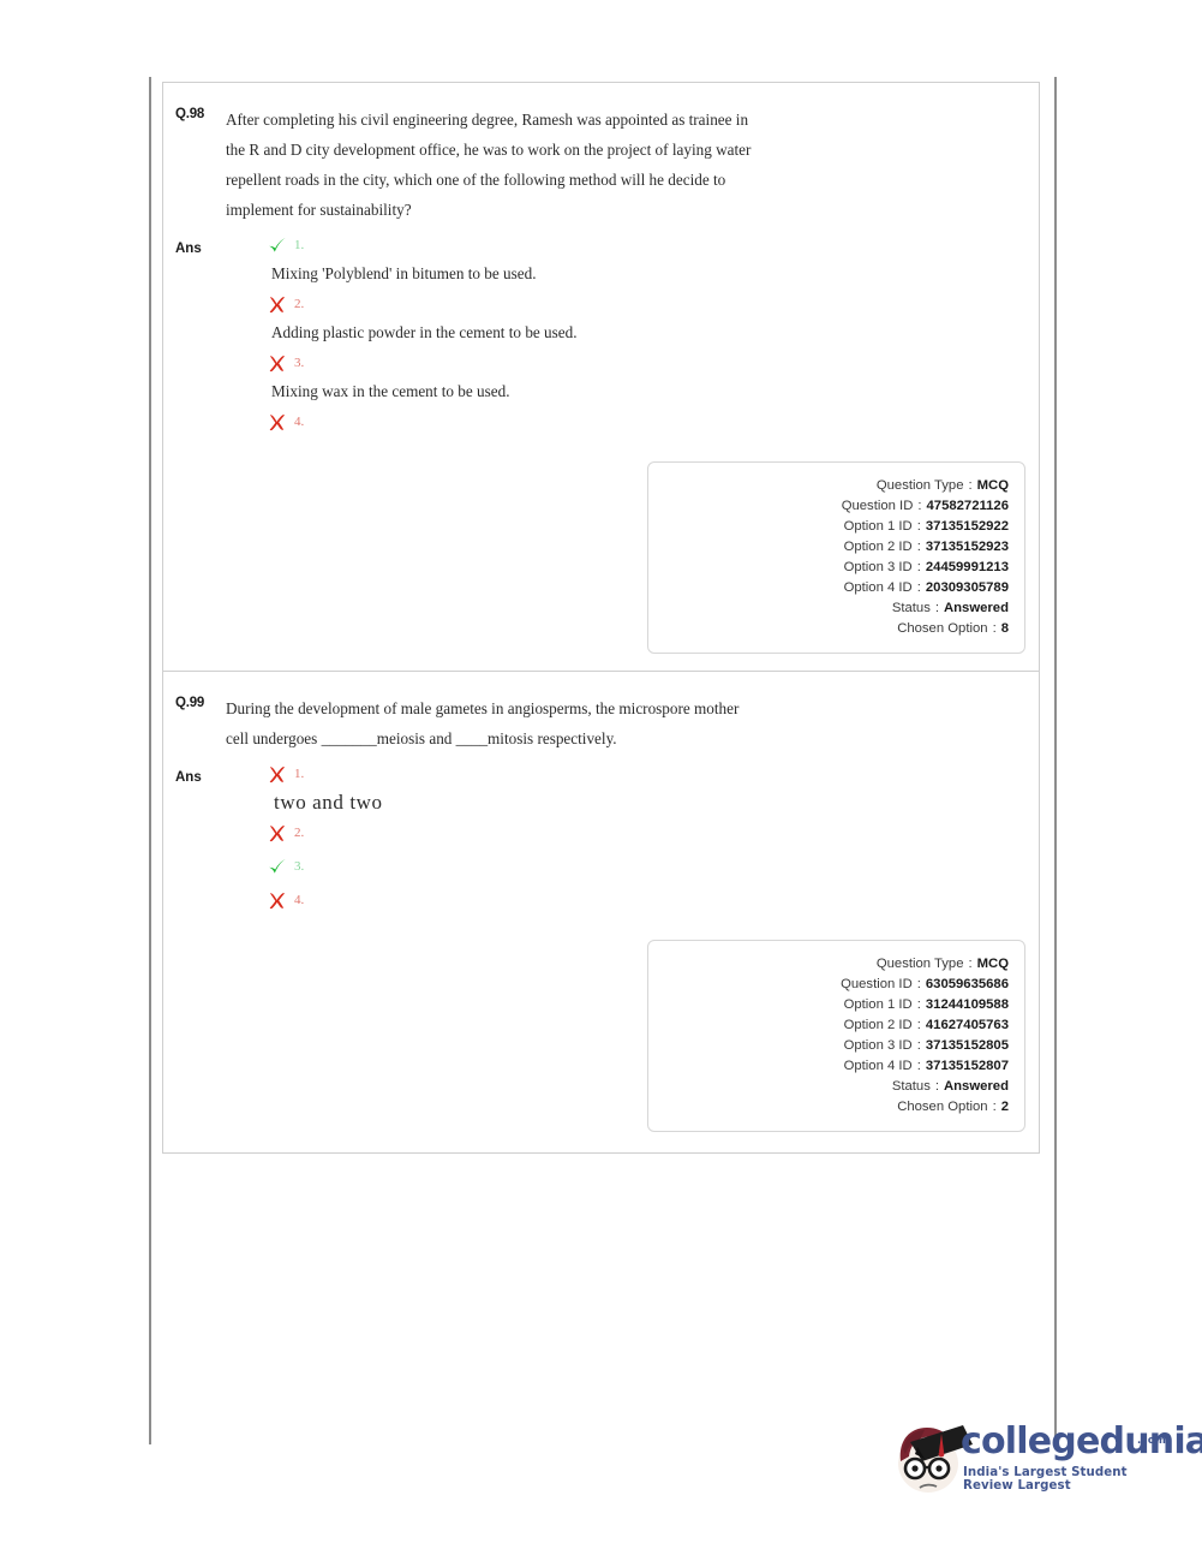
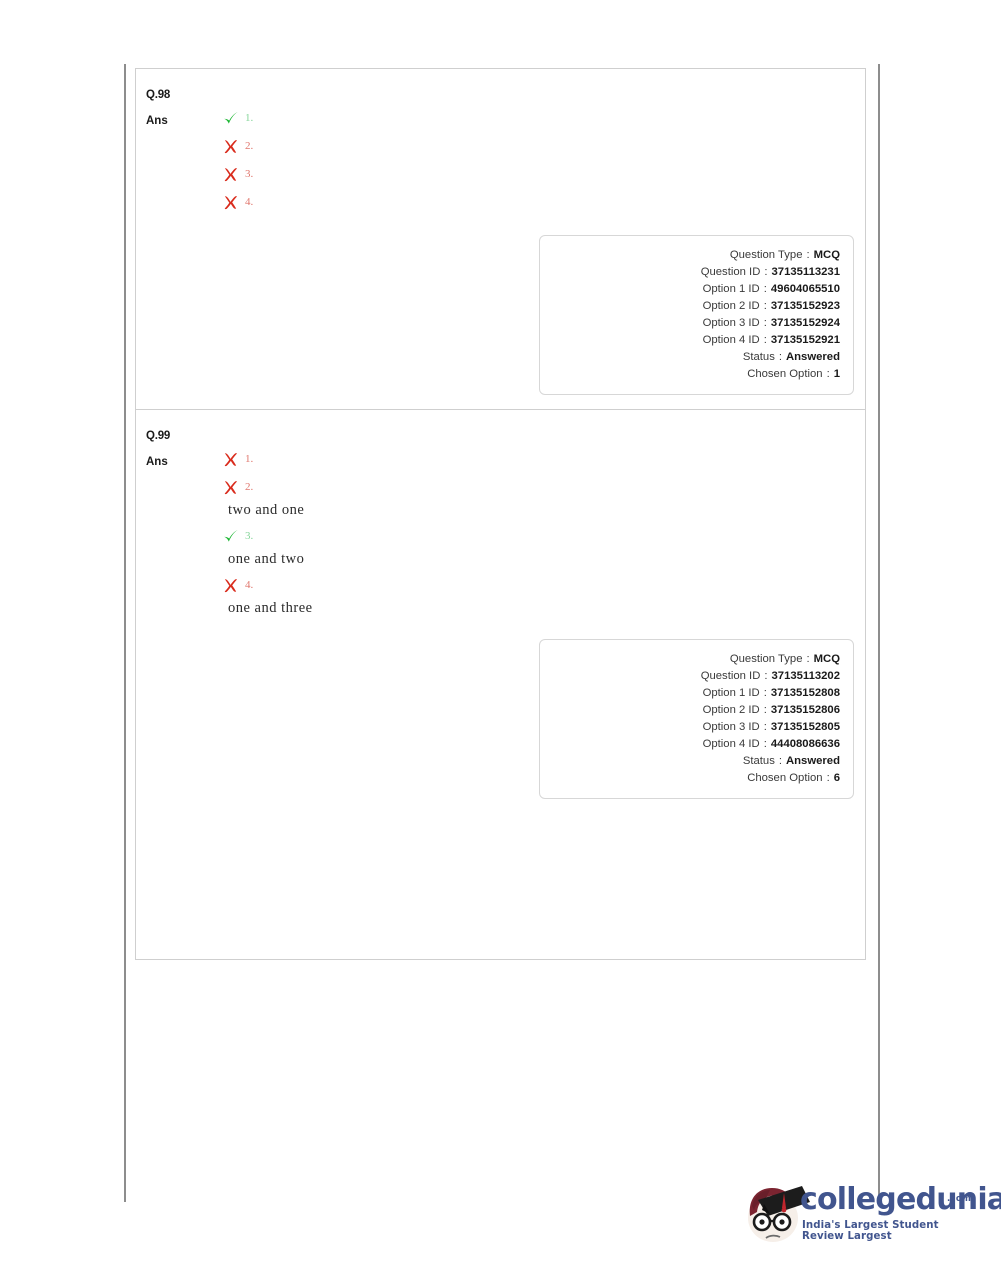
  Q.98
- After completing his civil engineering degree, Ramesh was appointed as trainee in the R and D city development office, he was to work on the project of laying water repellent roads in the city, which one of the following method will he decide to implement for sustainability?
  Ans
  1.
- Mixing 'Polyblend' in bitumen to be used.
  2.
- Adding plastic powder in the cement to be used.
  3.
- Mixing wax in the cement to be used.
  4.
  Question Type
  :
  MCQ
  Question ID
  :
- 47582721126
+ 37135113231
  Option 1 ID
  :
- 37135152922
+ 49604065510
  Option 2 ID
  :
  37135152923
  Option 3 ID
  :
- 24459991213
+ 37135152924
  Option 4 ID
  :
- 20309305789
+ 37135152921
  Status
  :
  Answered
  Chosen Option
  :
- 8
+ 1
  Q.99
- During the development of male gametes in angiosperms, the microspore mother cell undergoes _______meiosis and ____mitosis respectively.
  Ans
  1.
- two and two
  2.
+ two and one
  3.
+ one and two
  4.
+ one and three
  Question Type
  :
  MCQ
  Question ID
  :
- 63059635686
+ 37135113202
  Option 1 ID
  :
- 31244109588
+ 37135152808
  Option 2 ID
  :
- 41627405763
+ 37135152806
  Option 3 ID
  :
  37135152805
  Option 4 ID
  :
- 37135152807
+ 44408086636
  Status
  :
  Answered
  Chosen Option
  :
- 2
+ 6
  collegedunia
  .com
  India's Largest Student Review Largest
